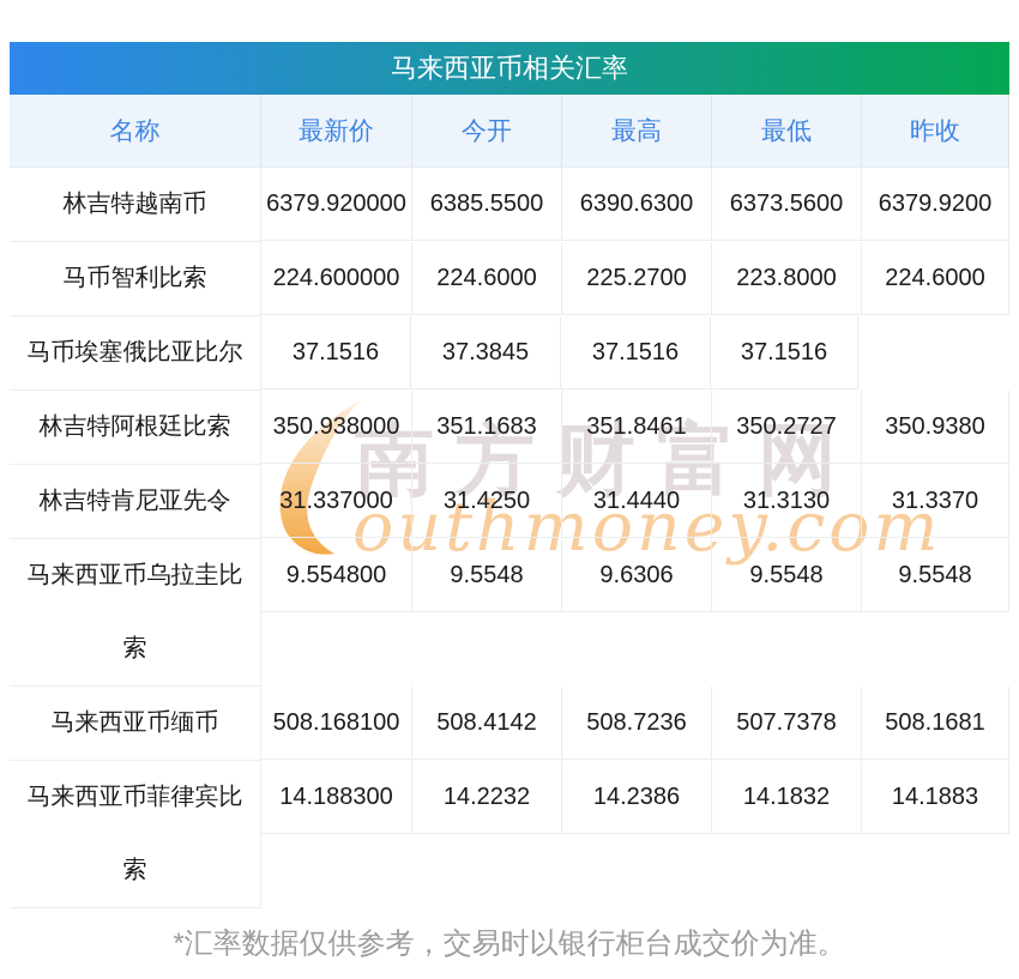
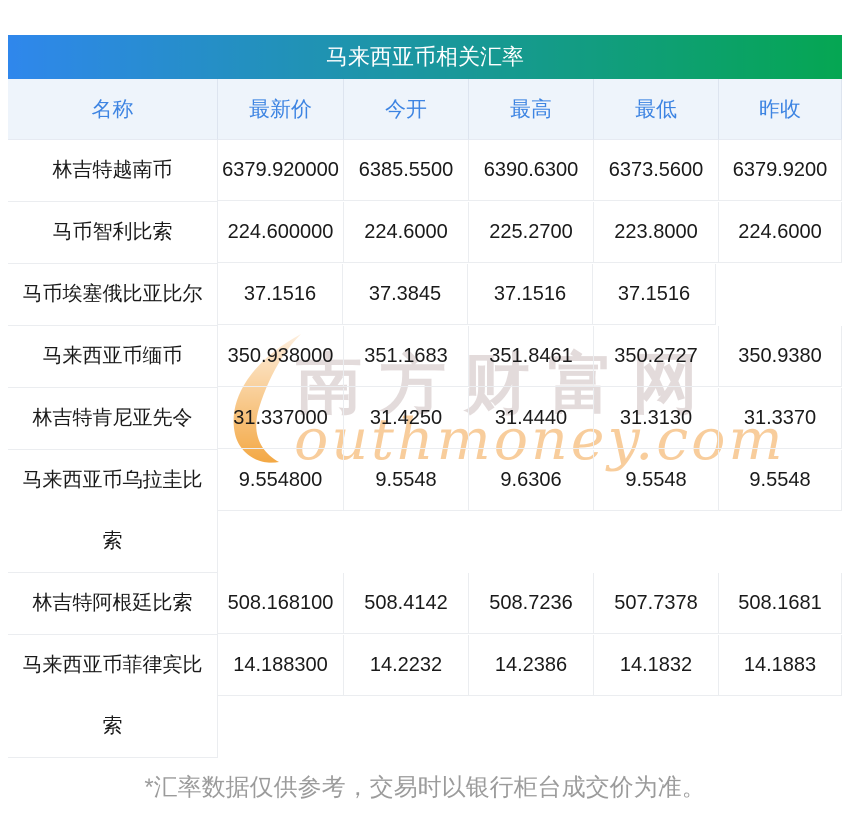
  南方财富网
  outhmoney.com
  马来西亚币相关汇率
  名称
  最新价
  今开
  最高
  最低
  昨收
  林吉特越南币
  6379.920000
  6385.5500
  6390.6300
  6373.5600
  6379.9200
  马币智利比索
  224.600000
  224.6000
  225.2700
  223.8000
  224.6000
  马币埃塞俄比亚比尔
  37.1516
  37.3845
  37.1516
  37.1516
- 林吉特阿根廷比索
+ 马来西亚币缅币
  350.938000
  351.1683
  351.8461
  350.2727
  350.9380
  林吉特肯尼亚先令
  31.337000
  31.4250
  31.4440
  31.3130
  31.3370
  马来西亚币乌拉圭比索
  9.554800
  9.5548
  9.6306
  9.5548
  9.5548
- 马来西亚币缅币
+ 林吉特阿根廷比索
  508.168100
  508.4142
  508.7236
  507.7378
  508.1681
  马来西亚币菲律宾比索
  14.188300
  14.2232
  14.2386
  14.1832
  14.1883
  *汇率数据仅供参考，交易时以银行柜台成交价为准。
